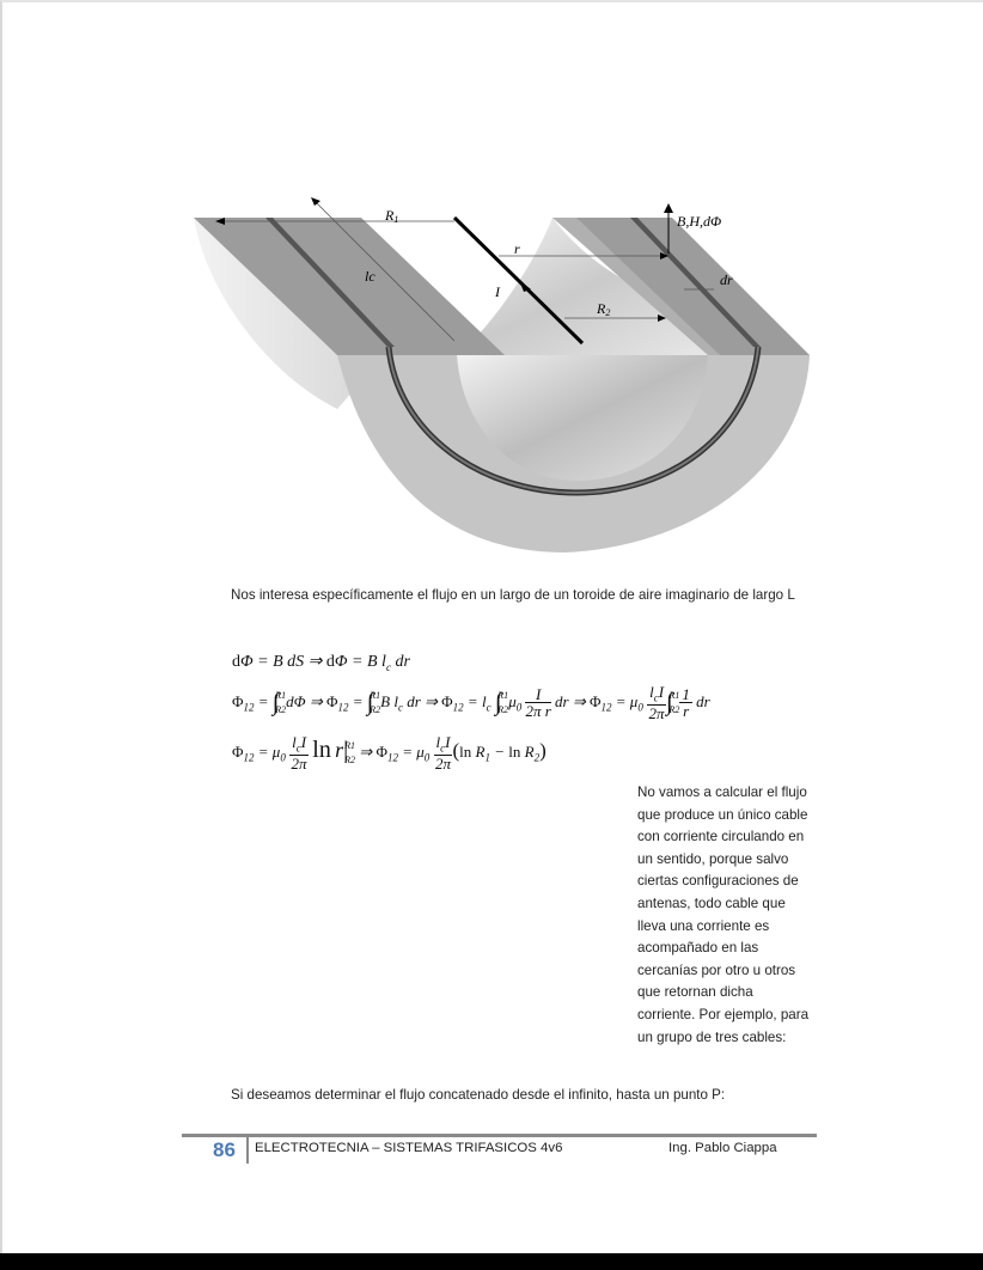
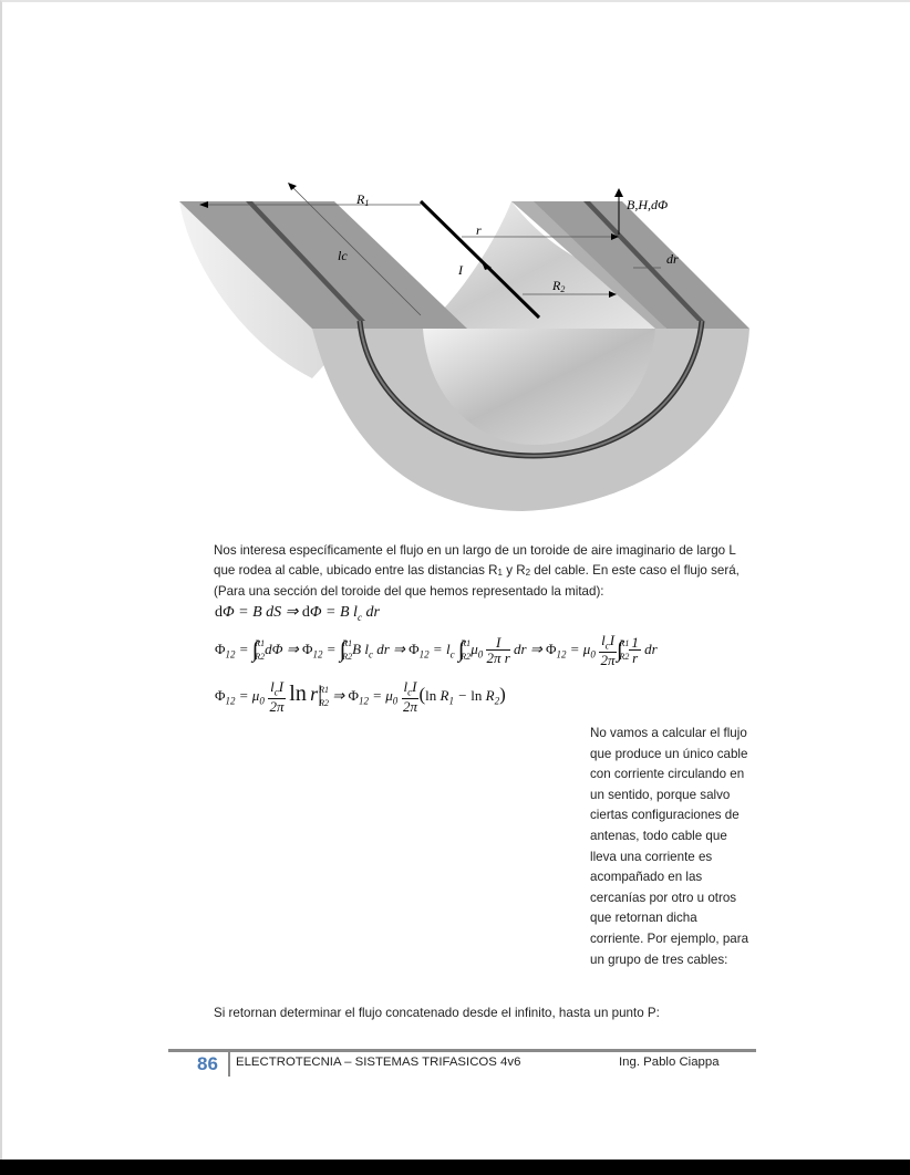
  R1
  r
  lc
  I
  R2
  B,H,dΦ
  dr
  Nos interesa específicamente el flujo en un largo de un toroide de aire imaginario de largo L
+ que rodea al cable, ubicado entre las distancias R1 y R2 del cable. En este caso el flujo será,
+ (Para una sección del toroide del que hemos representado la mitad):
  dΦ = B dS ⇒ dΦ = B lc dr
  Φ12 = ∫R1
  R2dΦ ⇒ Φ12 = ∫R1
  R2B lc dr ⇒ Φ12 = lc ∫R1
  R2μ0
  I
  2π r
  dr ⇒ Φ12 = μ0
  lcI
  2π
  ∫R1
  R2
  1
  r
  dr
  Φ12 = μ0
  lcI
  2π
  ln r|R1
  R2 ⇒ Φ12 = μ0
  lcI
  2π
  (ln R1 − ln R2)
  No vamos a calcular el flujo
  que produce un único cable
  con corriente circulando en
  un sentido, porque salvo
  ciertas configuraciones de
  antenas, todo cable que
  lleva una corriente es
  acompañado en las
  cercanías por otro u otros
  que retornan dicha
  corriente. Por ejemplo, para
  un grupo de tres cables:
- Si deseamos determinar el flujo concatenado desde el infinito, hasta un punto P:
+ Si retornan determinar el flujo concatenado desde el infinito, hasta un punto P:
  86
  ELECTROTECNIA – SISTEMAS TRIFASICOS 4v6
  Ing. Pablo Ciappa
